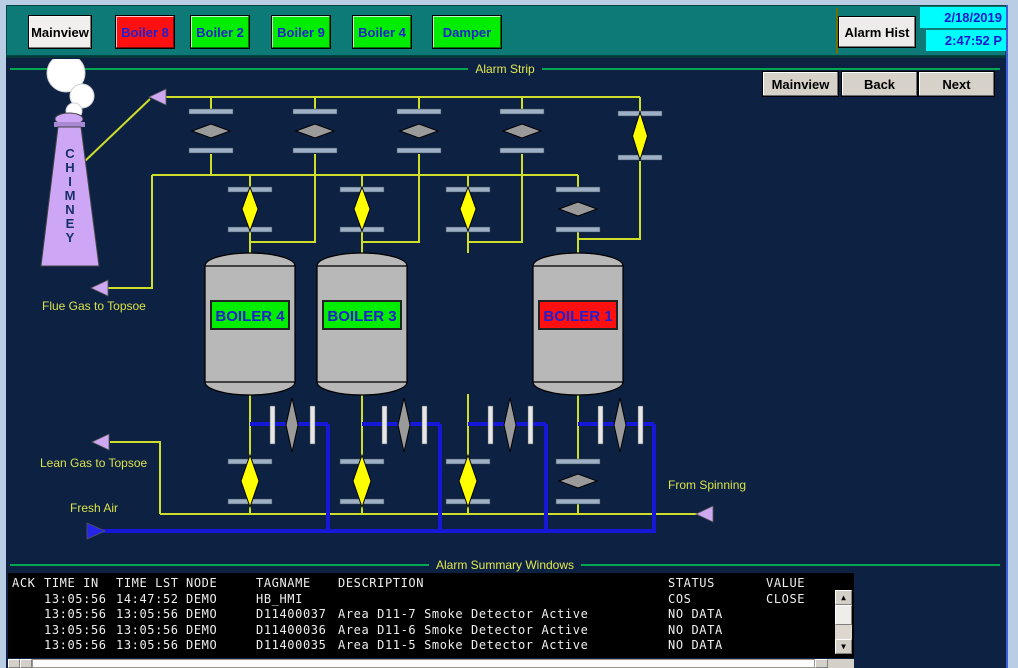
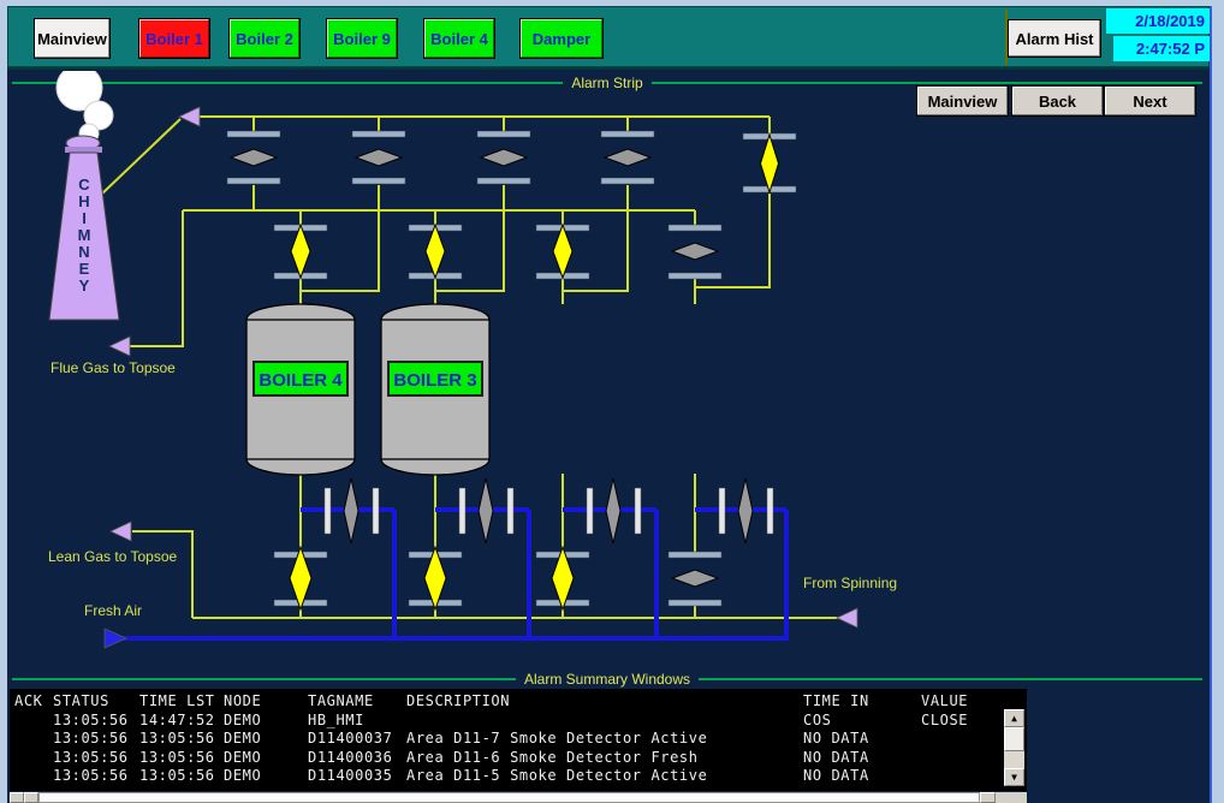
  Mainview
- Boiler 8
+ Boiler 1
  Boiler 2
  Boiler 9
  Boiler 4
  Damper
  Alarm Hist
  2/18/2019
  2:47:52 P
  Alarm Strip
  Mainview
  Back
  Next
  BOILER 4
  BOILER 3
- BOILER 1
  C
  H
  I
  M
  N
  E
  Y
  Flue Gas to Topsoe
  Lean Gas to Topsoe
  Fresh Air
  From Spinning
  Alarm Summary Windows
  ACK
- TIME IN
+ STATUS
  TIME LST
  NODE
  TAGNAME
  DESCRIPTION
- STATUS
+ TIME IN
  VALUE
  13:05:56
  14:47:52
  DEMO
  HB_HMI
  COS
  CLOSE
  13:05:56
  13:05:56
  DEMO
  D11400037
  Area D11-7 Smoke Detector Active
  NO DATA
  13:05:56
  13:05:56
  DEMO
  D11400036
- Area D11-6 Smoke Detector Active
+ Area D11-6 Smoke Detector Fresh
  NO DATA
  13:05:56
  13:05:56
  DEMO
  D11400035
  Area D11-5 Smoke Detector Active
  NO DATA
  ▲
  ▼
